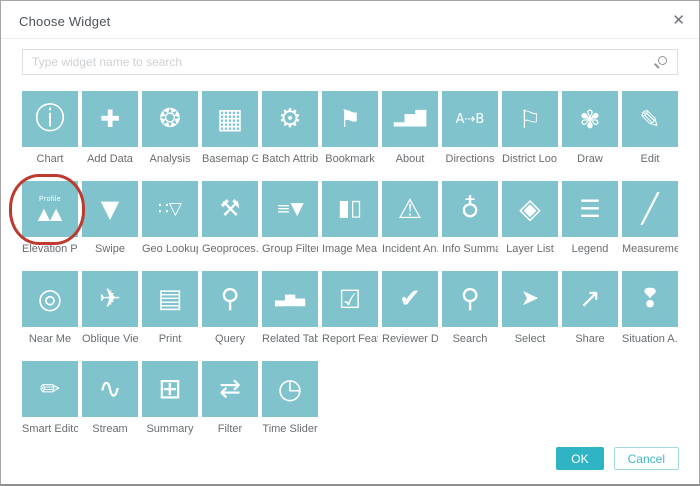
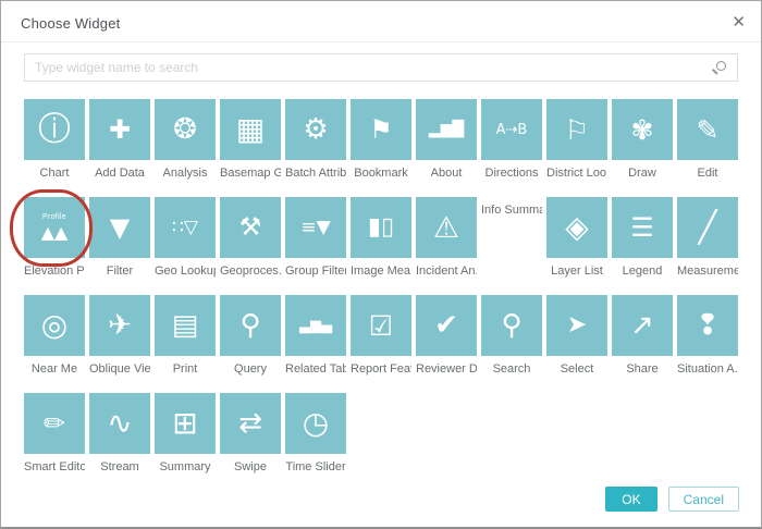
  Choose Widget
  ✕
  Type widget name to search
  ⓘ
  Chart
  ✚
  Add Data
  ❂
  Analysis
  ▦
  Basemap G
  ⚙
  Batch Attrib
  ⚑
  Bookmark
  ▂▆█
  About
  A⇢B
  Directions
  ⚐
  District Loo
  ✾
  Draw
  ✎
  Edit
  ▲▲
  Elevation P
  ▼
- Swipe
+ Filter
  ∷▽
  Geo Looku
  ⚒
  Geoproces.
  ≡▼
  Group Filte
  ▮▯
  Image Mea
  ⚠
  Incident An.
- ♁
  Info Summ
  ◈
  Layer List
  ☰
  Legend
  ╱
  Measureme
  ◎
  Near Me
  ✈
  Oblique Vie
  ▤
  Print
  ⚲
  Query
  ▃▆▄
  Related Tab
  ☑
  ✔
  Reviewer D
  ⚲
  Search
  ➤
  Select
  ↗
  Share
  ❢
  Situation A.
  ✏
  Smart Edito
  ∿
  Stream
  ⊞
  Summary
  ⇄
- Filter
+ Swipe
  ◷
  Time Slider
  OK
  Cancel
